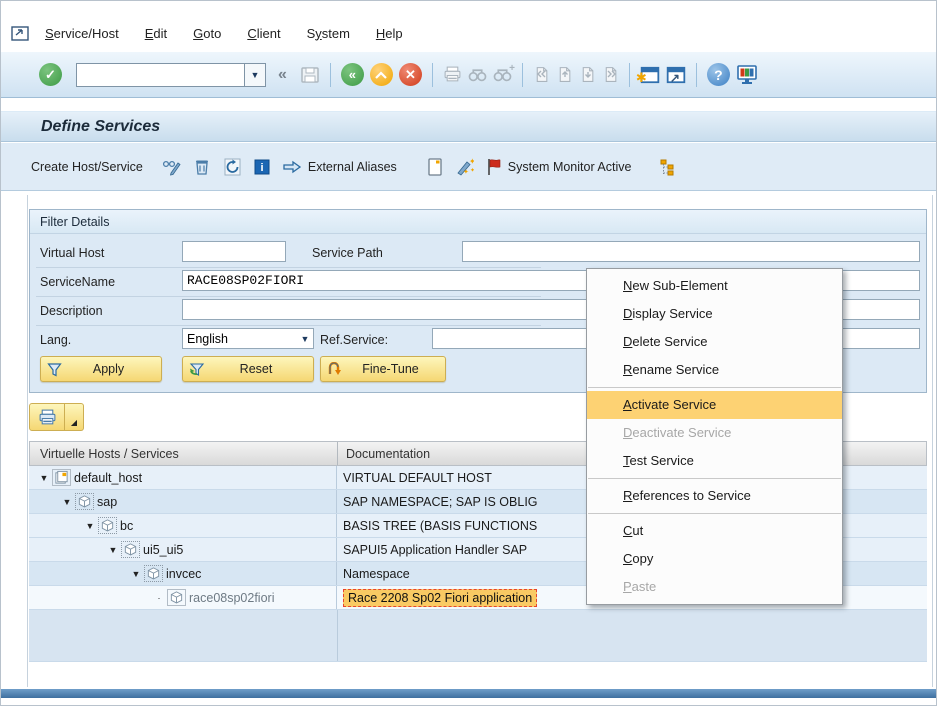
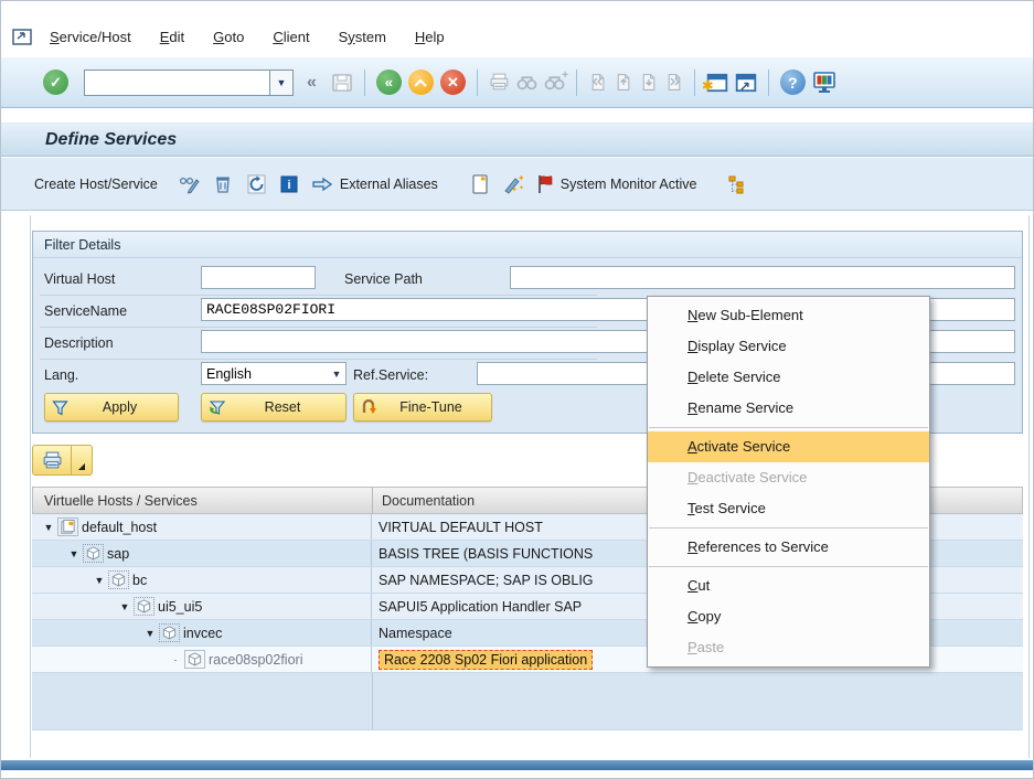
  Service/Host
  Edit
  Goto
  Client
  System
  Help
  ✓
  ▼
  «
  «
  ✕
  +
  ✱
  ↗
  ?
  Define Services
  Create Host/Service
  i
  External Aliases
  ✦
  System Monitor Active
  Filter Details
  Virtual Host
  Service Path
  ServiceName
  RACE08SP02FIORI
  Description
  Lang.
  English
  ▼
  Ref.Service:
  Apply
  Reset
  Fine-Tune
  ◢
  Virtuelle Hosts / Services
  Documentation
  ▼
  default_host
  VIRTUAL DEFAULT HOST
  ▼
  sap
- SAP NAMESPACE; SAP IS OBLIG
+ BASIS TREE (BASIS FUNCTIONS
  ▼
  bc
- BASIS TREE (BASIS FUNCTIONS
+ SAP NAMESPACE; SAP IS OBLIG
  ▼
  ui5_ui5
  SAPUI5 Application Handler SAP
  ▼
  invcec
  Namespace
  ·
  race08sp02fiori
  Race 2208 Sp02 Fiori application
  New Sub-Element
  Display Service
  Delete Service
  Rename Service
  Activate Service
  Deactivate Service
  Test Service
  References to Service
  Cut
  Copy
  Paste
